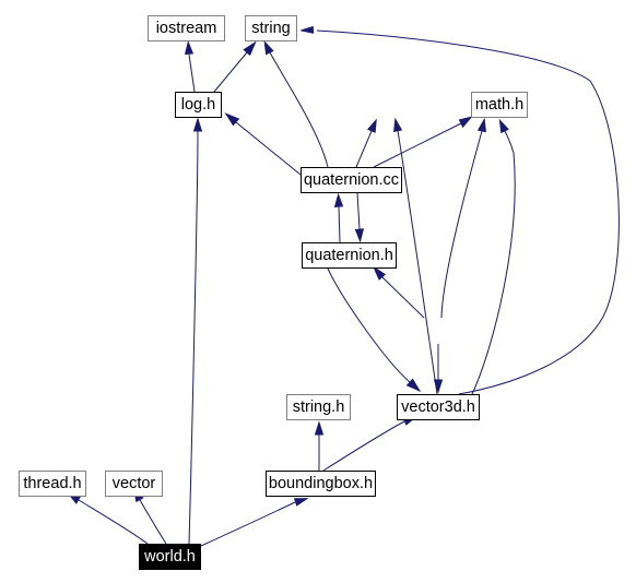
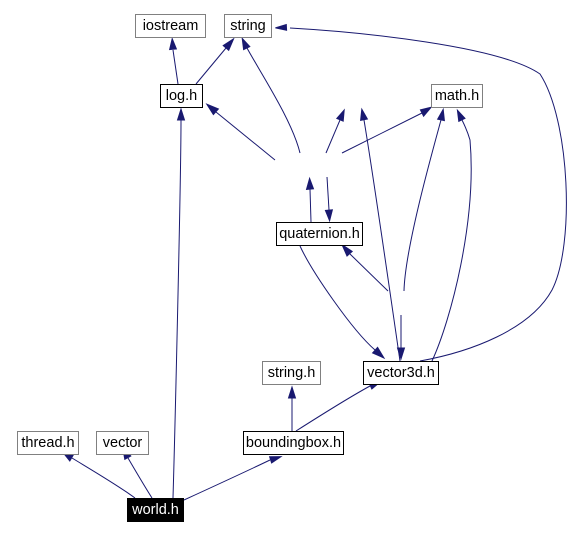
  iostream
  string
  log.h
  math.h
- quaternion.cc
  quaternion.h
  string.h
  vector3d.h
  thread.h
  vector
  boundingbox.h
  world.h
